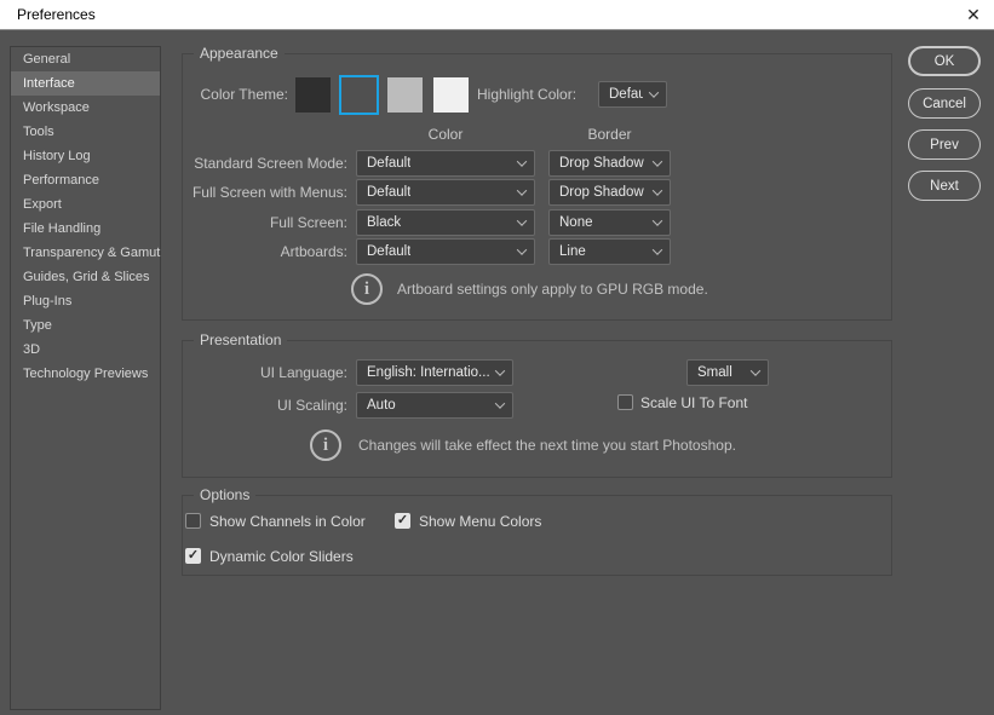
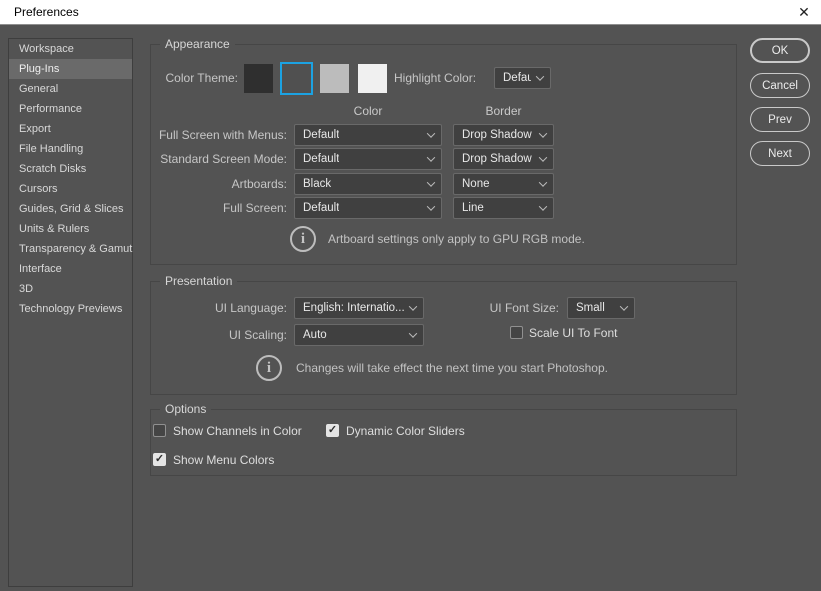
  Preferences
  ✕
- General
+ Workspace
- Interface
+ Plug-Ins
- Workspace
+ General
- Tools
- History Log
  Performance
  Export
  File Handling
+ Scratch Disks
+ Cursors
- Transparency & Gamut
+ Guides, Grid & Slices
+ Units & Rulers
- Guides, Grid & Slices
+ Transparency & Gamut
- Plug-Ins
+ Interface
- Type
  3D
  Technology Previews
  Appearance
  Color Theme:
  Highlight Color:
  Defau
  Color
  Border
- Standard Screen Mode:
+ Full Screen with Menus:
  Default
  Drop Shadow
- Full Screen with Menus:
+ Standard Screen Mode:
  Default
  Drop Shadow
- Full Screen:
+ Artboards:
  Black
  None
- Artboards:
+ Full Screen:
  Default
  Line
  i
  Artboard settings only apply to GPU RGB mode.
  Presentation
  UI Language:
  English: Internatio...
+ UI Font Size:
  Small
  UI Scaling:
  Auto
  Scale UI To Font
  i
  Changes will take effect the next time you start Photoshop.
  Options
  Show Channels in Color
  ✓
- Show Menu Colors
+ Dynamic Color Sliders
  ✓
- Dynamic Color Sliders
+ Show Menu Colors
  OK
  Cancel
  Prev
  Next
